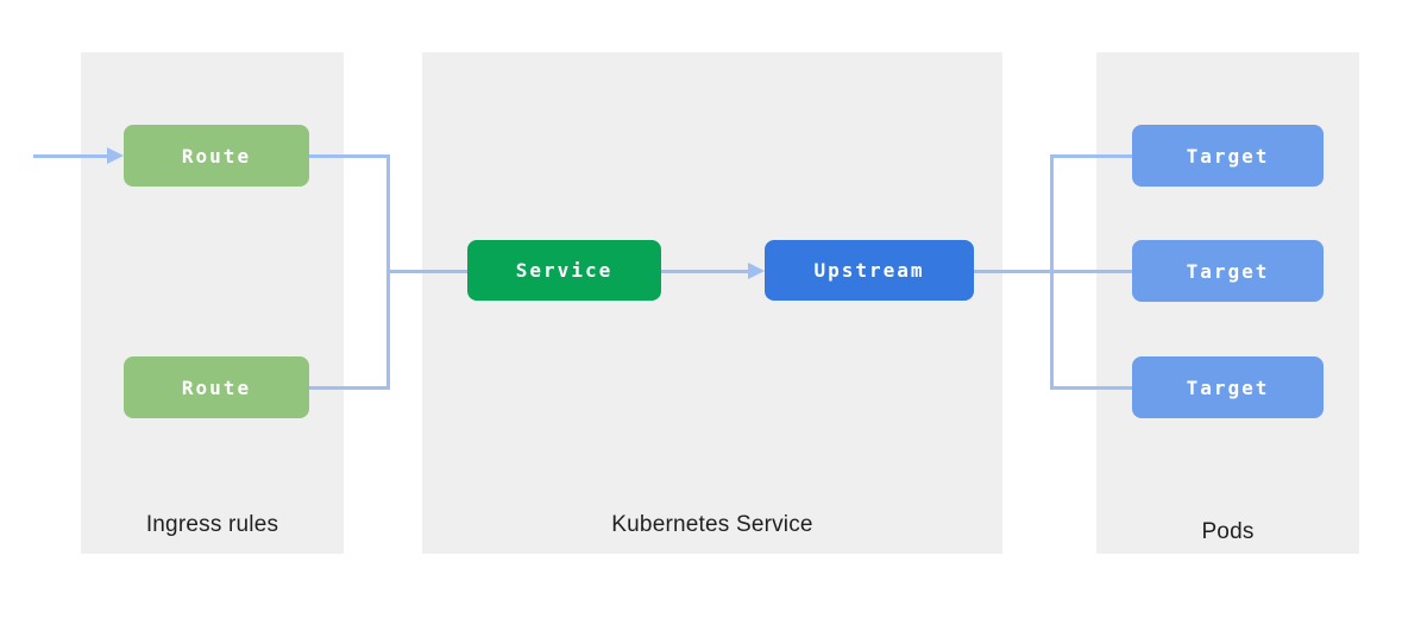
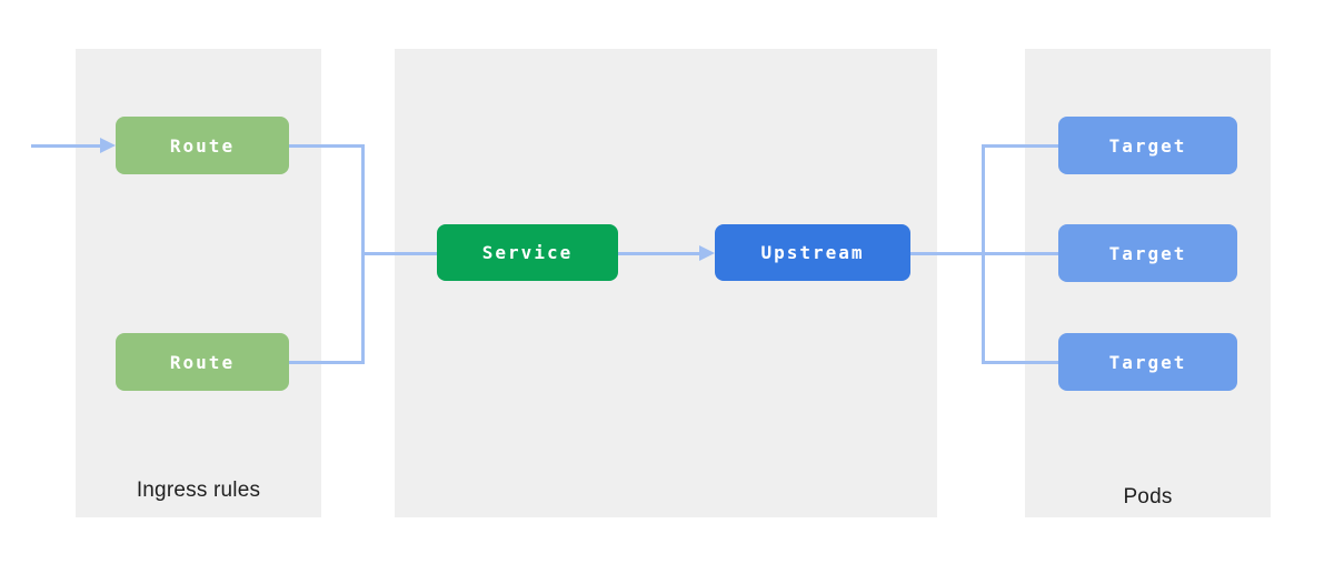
  Route
  Route
  Service
  Upstream
  Target
  Target
  Target
  Ingress rules
- Kubernetes Service
  Pods
